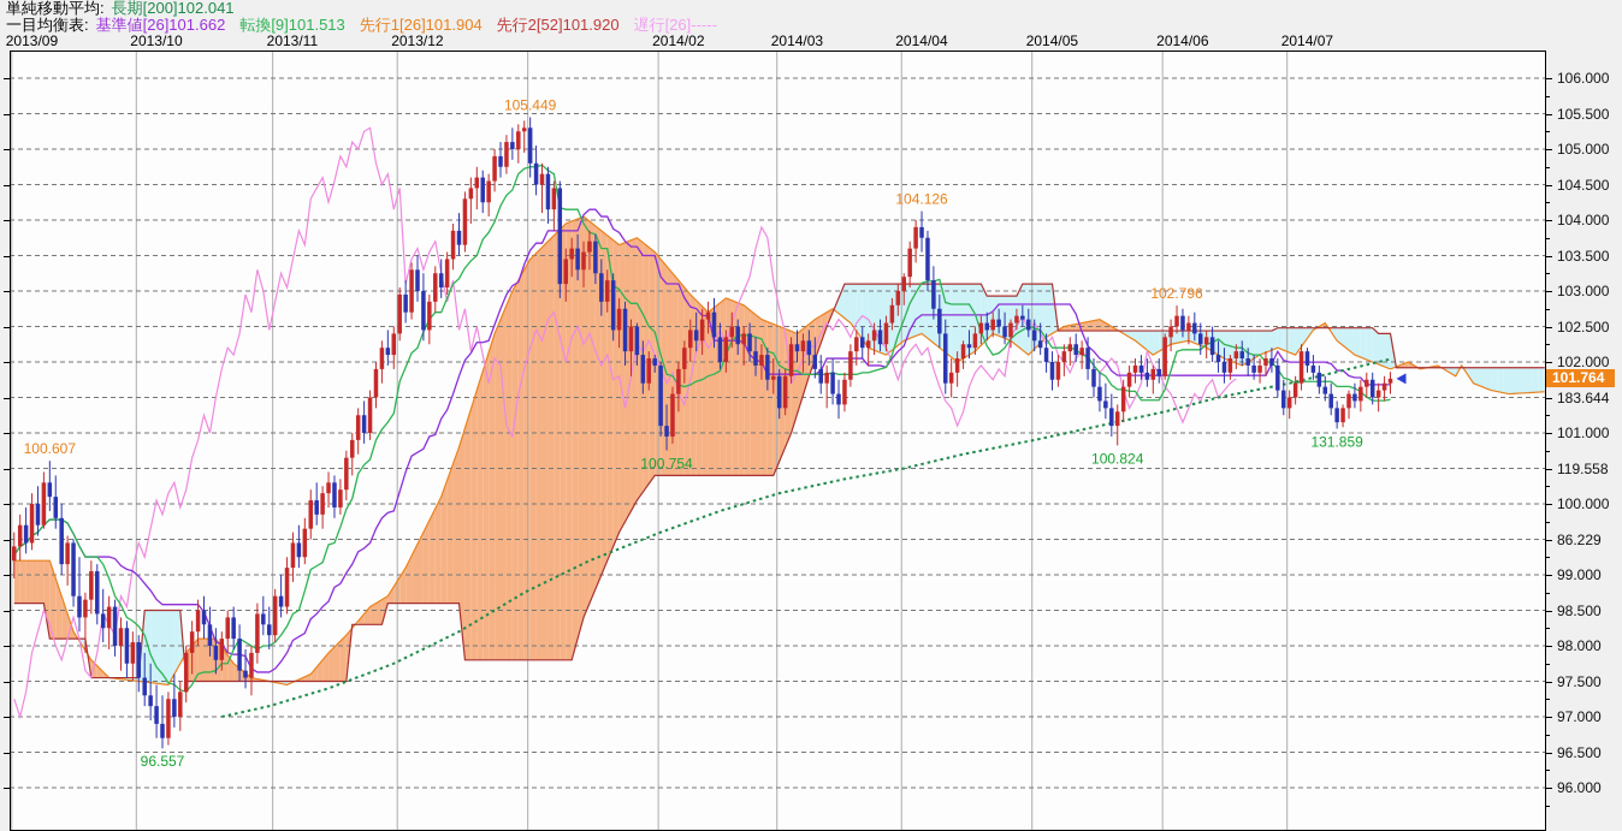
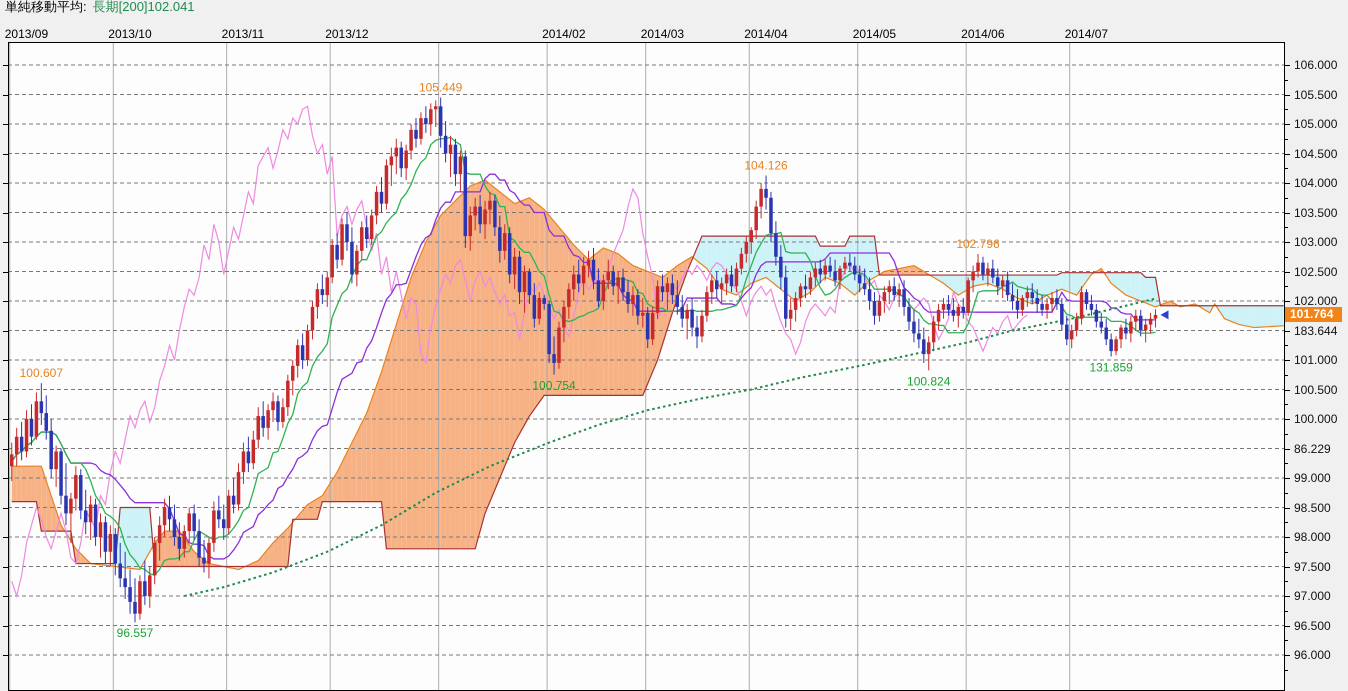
  単純移動平均: 長期[200]102.041
- 一目均衡表: 基準値[26]101.662 転換[9]101.513 先行1[26]101.904 先行2[52]101.920 遅行[26]-----
  2013/09
  2013/10
  2013/11
  2013/12
  2014/02
  2014/03
  2014/04
  2014/05
  2014/06
  2014/07
  100.607
  96.557
  105.449
  100.754
  104.126
  100.824
  102.796
  131.859
  106.000
  105.500
  105.000
  104.500
  104.000
  103.500
  103.000
  102.500
  102.000
  183.644
  101.000
- 119.558
+ 100.500
  100.000
  86.229
  99.000
  98.500
  98.000
  97.500
  97.000
  96.500
  96.000
  101.764
